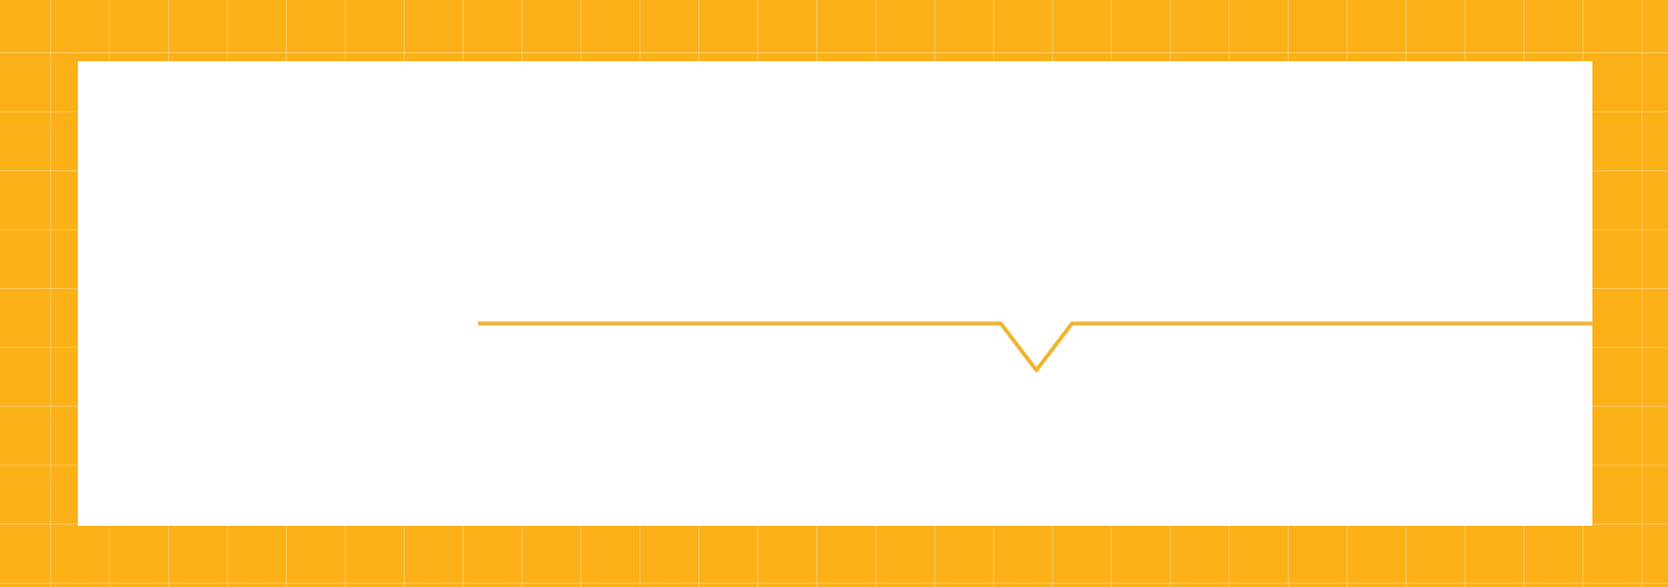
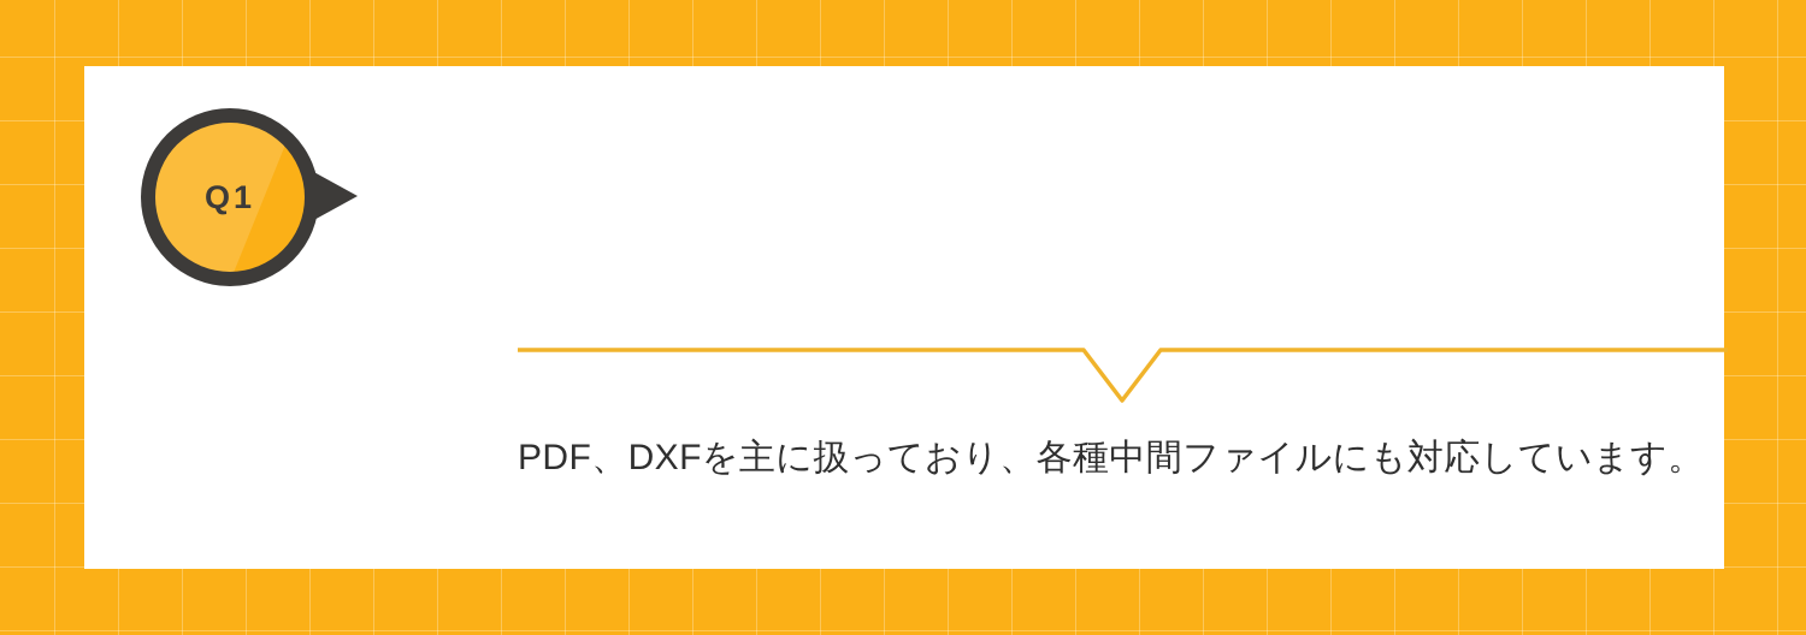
+ Q1
+ PDF、DXFを主に扱っており、各種中間ファイルにも対応しています。
